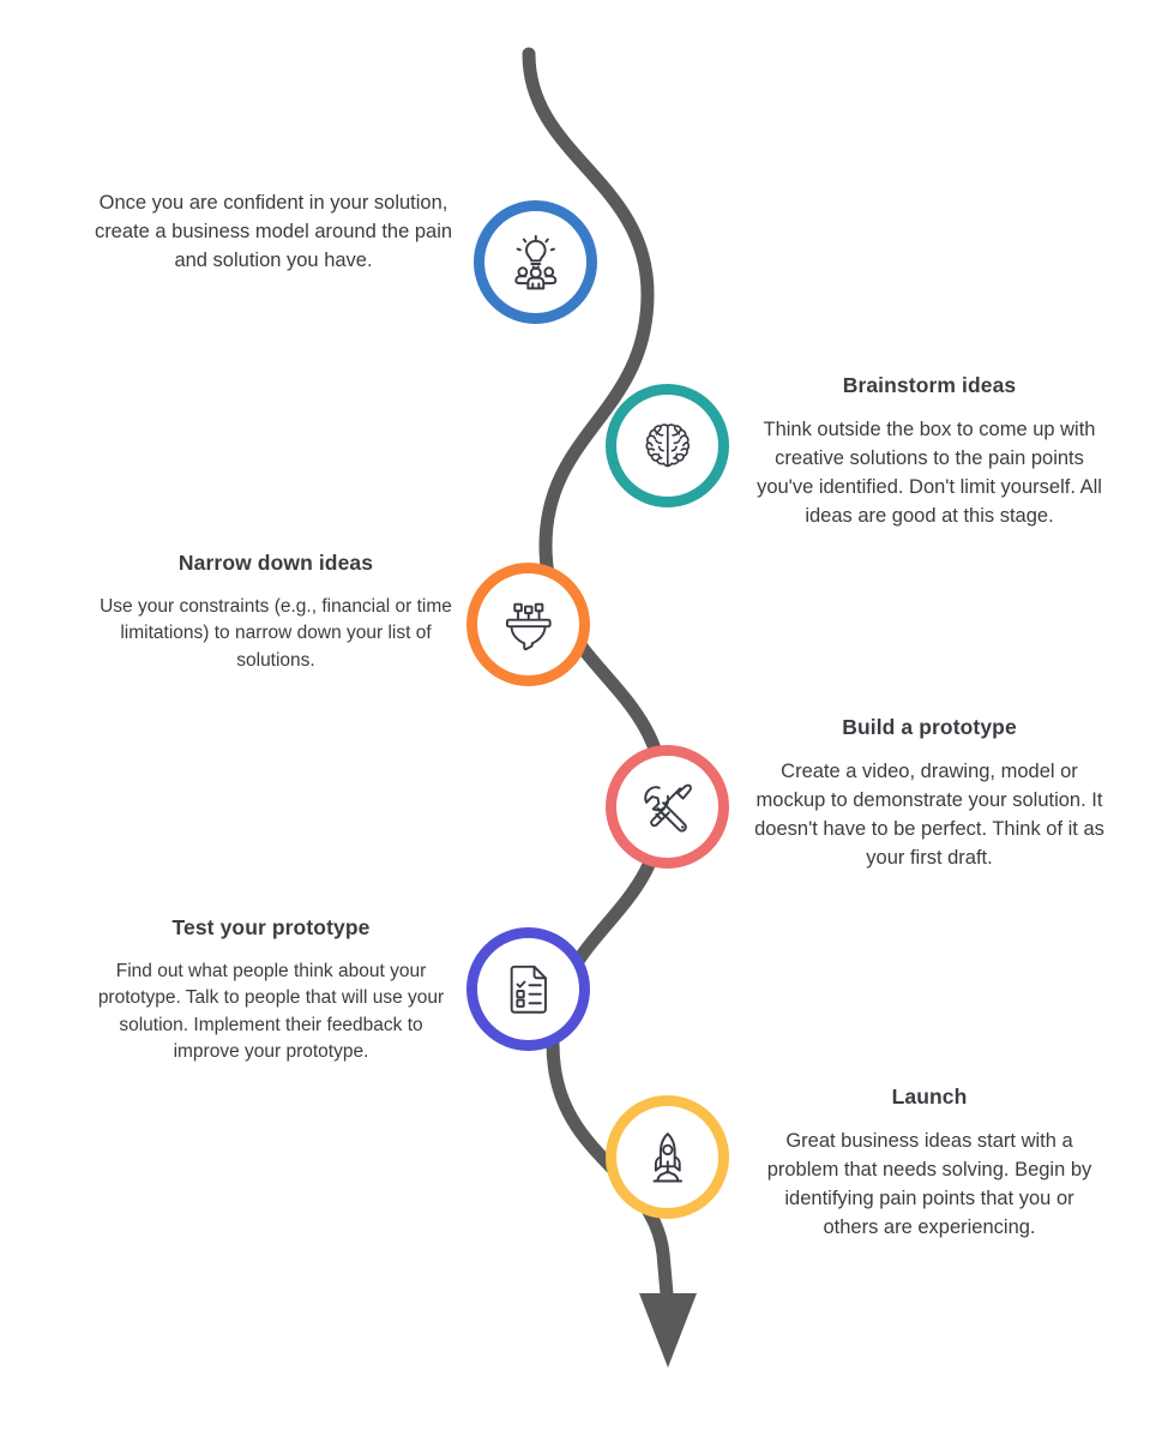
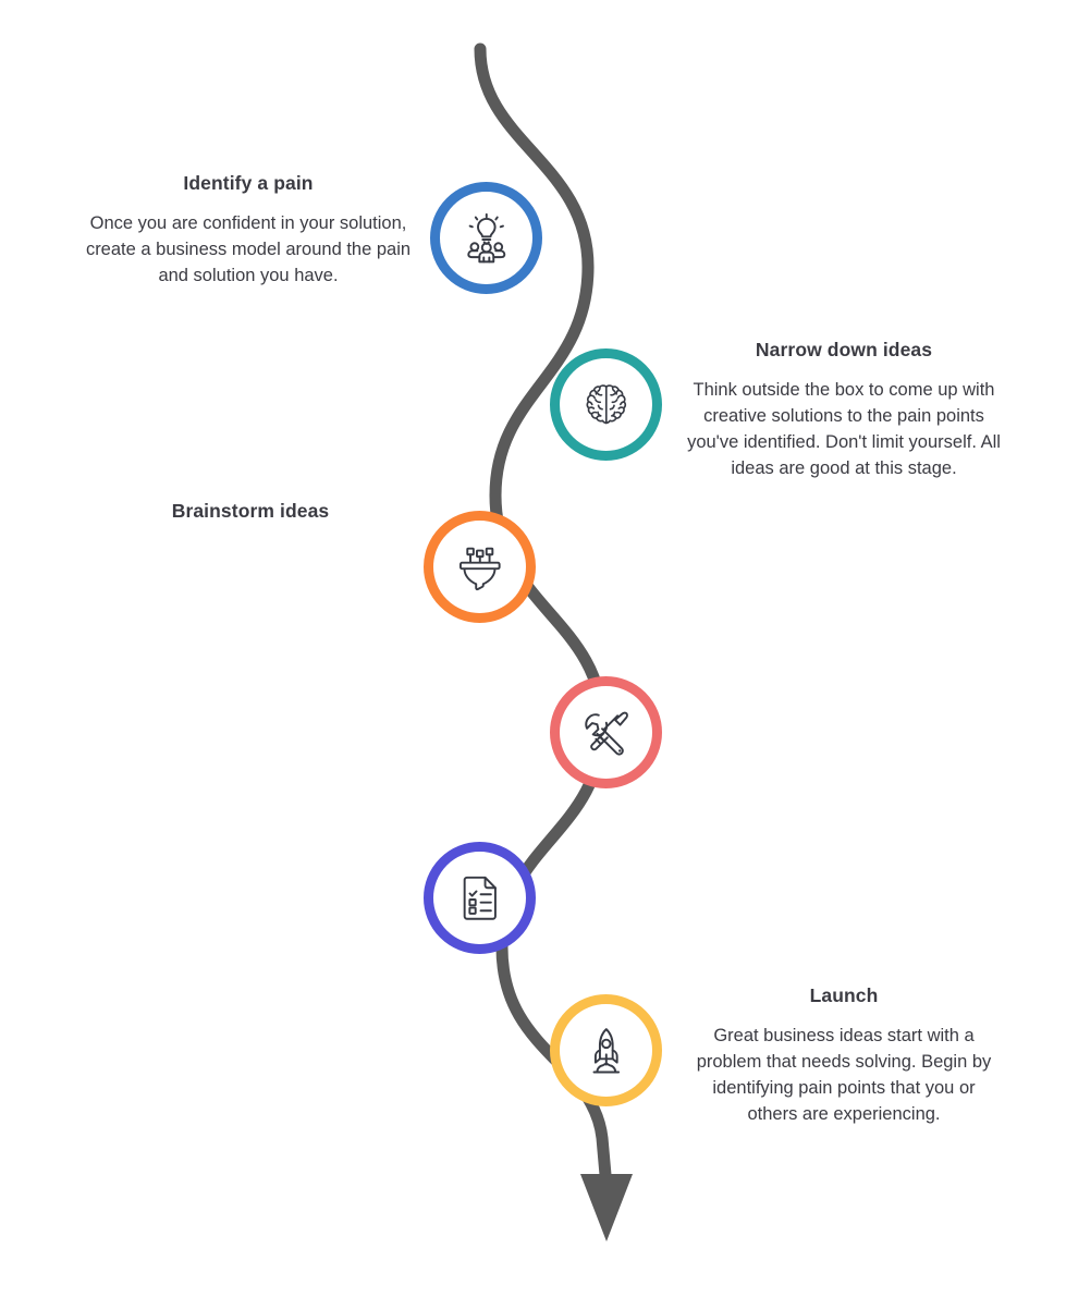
+ Identify a pain
  Once you are confident in your solution, create a business model around the pain and solution you have.
- Brainstorm ideas
+ Narrow down ideas
  Think outside the box to come up with creative solutions to the pain points you've identified. Don't limit yourself. All ideas are good at this stage.
- Narrow down ideas
+ Brainstorm ideas
- Use your constraints (e.g., financial or time limitations) to narrow down your list of solutions.
- Build a prototype
- Create a video, drawing, model or mockup to demonstrate your solution. It doesn't have to be perfect. Think of it as your first draft.
- Test your prototype
- Find out what people think about your prototype. Talk to people that will use your solution. Implement their feedback to improve your prototype.
  Launch
  Great business ideas start with a problem that needs solving. Begin by identifying pain points that you or others are experiencing.
